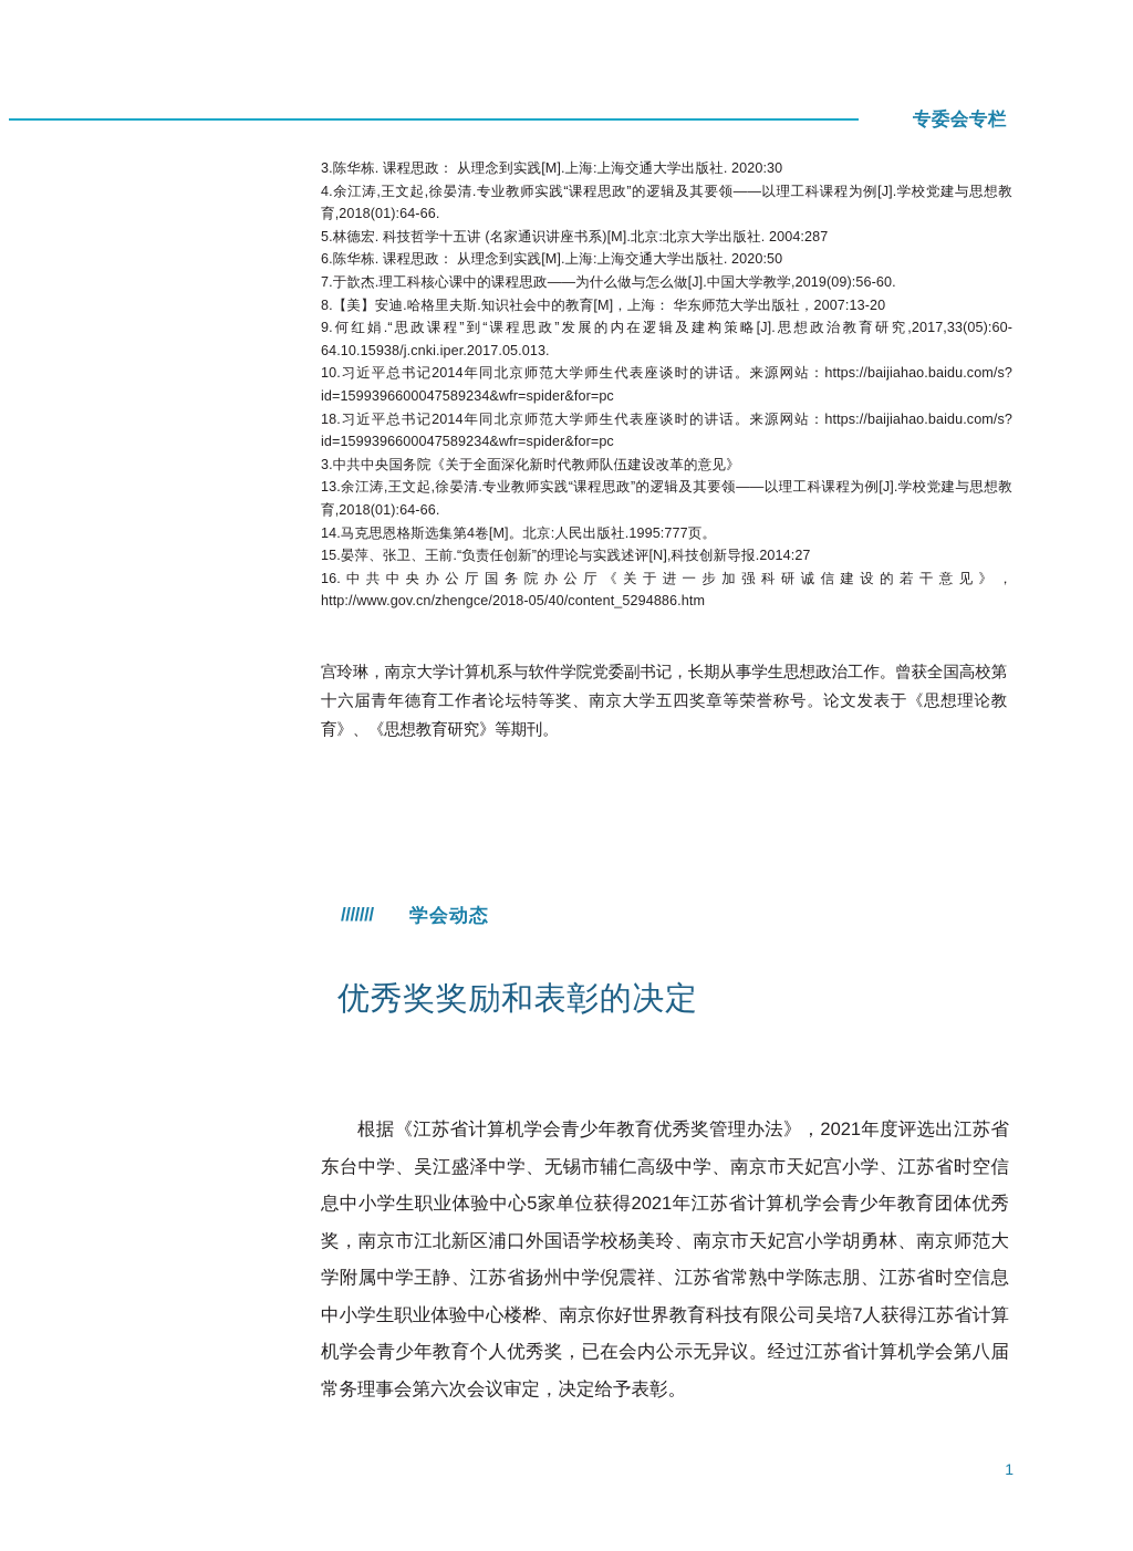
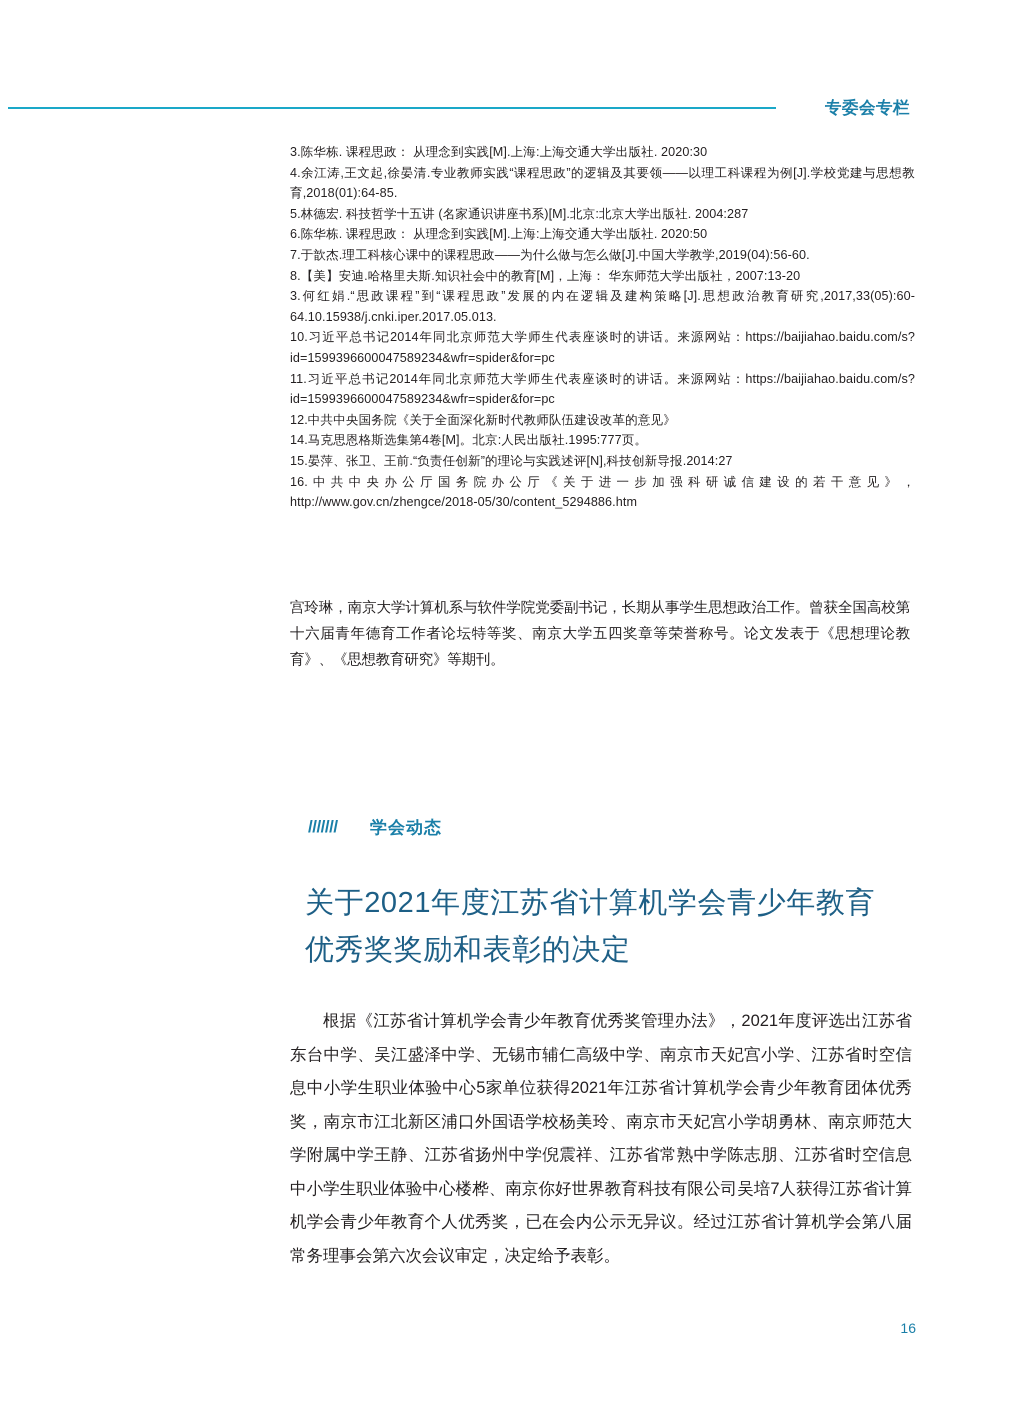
  专委会专栏
  3.陈华栋. 课程思政： 从理念到实践[M].上海:上海交通大学出版社. 2020:30
- 4.余江涛,王文起,徐晏清.专业教师实践“课程思政”的逻辑及其要领——以理工科课程为例[J].学校党建与思想教育,2018(01):64-66.
+ 4.余江涛,王文起,徐晏清.专业教师实践“课程思政”的逻辑及其要领——以理工科课程为例[J].学校党建与思想教育,2018(01):64-85.
  5.林德宏. 科技哲学十五讲 (名家通识讲座书系)[M].北京:北京大学出版社. 2004:287
  6.陈华栋. 课程思政： 从理念到实践[M].上海:上海交通大学出版社. 2020:50
- 7.于歆杰.理工科核心课中的课程思政——为什么做与怎么做[J].中国大学教学,2019(09):56-60.
+ 7.于歆杰.理工科核心课中的课程思政——为什么做与怎么做[J].中国大学教学,2019(04):56-60.
  8.【美】安迪.哈格里夫斯.知识社会中的教育[M]，上海： 华东师范大学出版社，2007:13-20
- 9.何红娟.“思政课程”到“课程思政”发展的内在逻辑及建构策略[J].思想政治教育研究,2017,33(05):60-64.10.15938/j.cnki.iper.2017.05.013.
+ 3.何红娟.“思政课程”到“课程思政”发展的内在逻辑及建构策略[J].思想政治教育研究,2017,33(05):60-64.10.15938/j.cnki.iper.2017.05.013.
  10.习近平总书记2014年同北京师范大学师生代表座谈时的讲话。来源网站：https://baijiahao.baidu.com/s?id=1599396600047589234&wfr=spider&for=pc
- 18.习近平总书记2014年同北京师范大学师生代表座谈时的讲话。来源网站：https://baijiahao.baidu.com/s?id=1599396600047589234&wfr=spider&for=pc
+ 11.习近平总书记2014年同北京师范大学师生代表座谈时的讲话。来源网站：https://baijiahao.baidu.com/s?id=1599396600047589234&wfr=spider&for=pc
- 3.中共中央国务院《关于全面深化新时代教师队伍建设改革的意见》
+ 12.中共中央国务院《关于全面深化新时代教师队伍建设改革的意见》
- 13.余江涛,王文起,徐晏清.专业教师实践“课程思政”的逻辑及其要领——以理工科课程为例[J].学校党建与思想教育,2018(01):64-66.
  14.马克思恩格斯选集第4卷[M]。北京:人民出版社.1995:777页。
  15.晏萍、张卫、王前.“负责任创新”的理论与实践述评[N],科技创新导报.2014:27
- 16.中共中央办公厅国务院办公厅《关于进一步加强科研诚信建设的若干意见》，http://www.gov.cn/zhengce/2018-05/40/content_5294886.htm
+ 16.中共中央办公厅国务院办公厅《关于进一步加强科研诚信建设的若干意见》，http://www.gov.cn/zhengce/2018-05/30/content_5294886.htm
  宫玲琳，南京大学计算机系与软件学院党委副书记，长期从事学生思想政治工作。曾获全国高校第十六届青年德育工作者论坛特等奖、南京大学五四奖章等荣誉称号。论文发表于《思想理论教育》、《思想教育研究》等期刊。
  ///////
  学会动态
+ 关于2021年度江苏省计算机学会青少年教育
  优秀奖奖励和表彰的决定
  根据《江苏省计算机学会青少年教育优秀奖管理办法》，2021年度评选出江苏省东台中学、吴江盛泽中学、无锡市辅仁高级中学、南京市天妃宫小学、江苏省时空信息中小学生职业体验中心5家单位获得2021年江苏省计算机学会青少年教育团体优秀奖，南京市江北新区浦口外国语学校杨美玲、南京市天妃宫小学胡勇林、南京师范大学附属中学王静、江苏省扬州中学倪震祥、江苏省常熟中学陈志朋、江苏省时空信息中小学生职业体验中心楼桦、南京你好世界教育科技有限公司吴培7人获得江苏省计算机学会青少年教育个人优秀奖，已在会内公示无异议。经过江苏省计算机学会第八届常务理事会第六次会议审定，决定给予表彰。
- 1
+ 16
